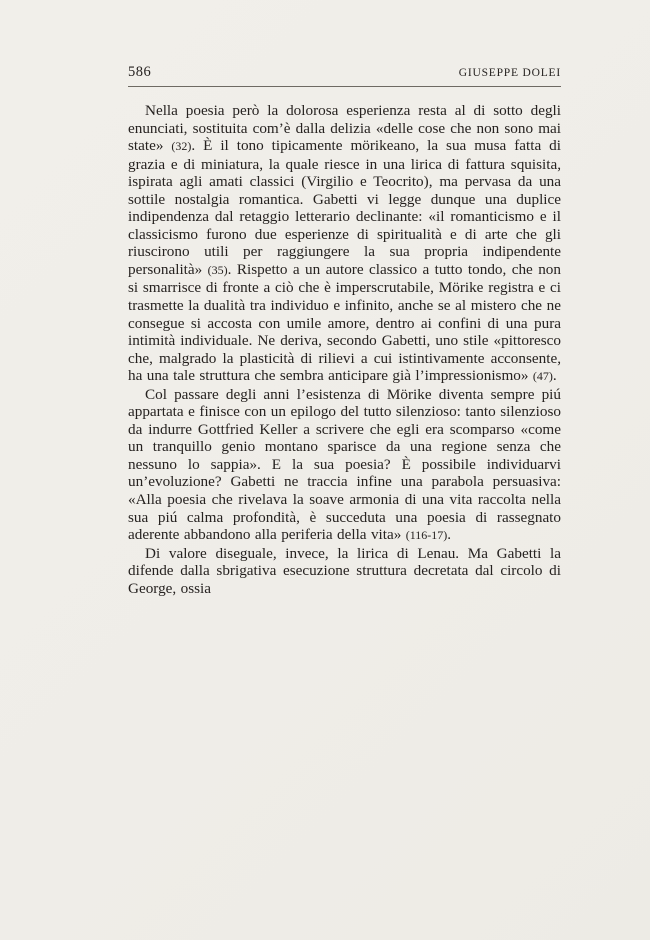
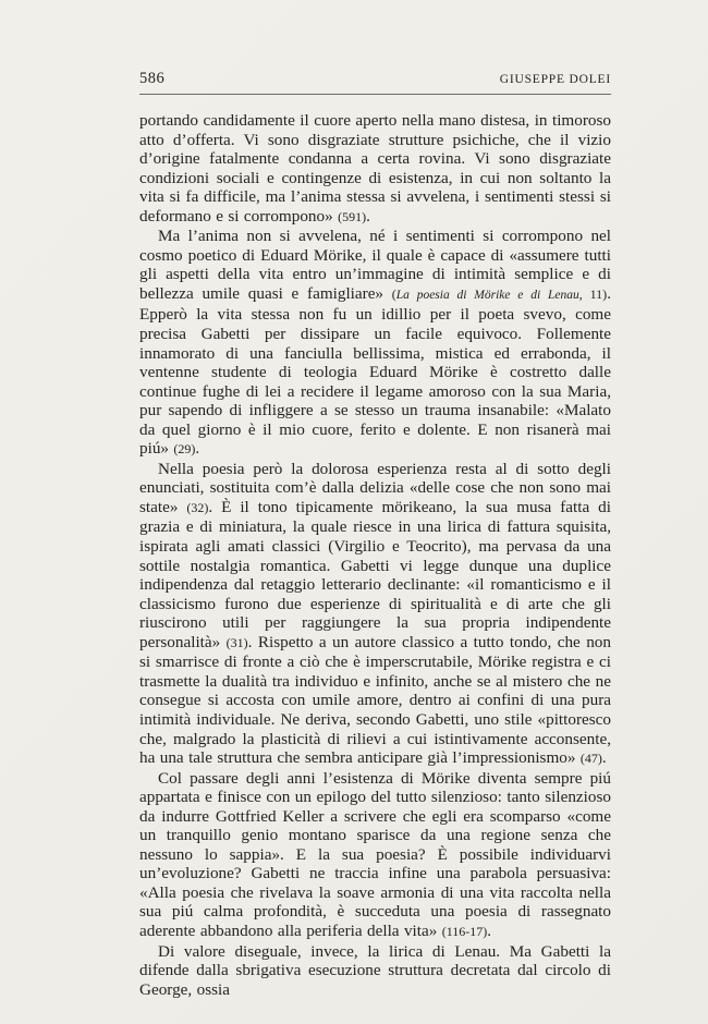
  586
  GIUSEPPE DOLEI
+ portando candidamente il cuore aperto nella mano distesa, in timoroso atto d’offerta. Vi sono disgraziate strutture psichiche, che il vizio d’origine fatalmente condanna a certa rovina. Vi sono disgraziate condizioni sociali e contingenze di esistenza, in cui non soltanto la vita si fa difficile, ma l’anima stessa si avvelena, i sentimenti stessi si deformano e si corrompono» (591).
+ Ma l’anima non si avvelena, né i sentimenti si corrompono nel cosmo poetico di Eduard Mörike, il quale è capace di «assumere tutti gli aspetti della vita entro un’immagine di intimità semplice e di bellezza umile quasi e famigliare» (La poesia di Mörike e di Lenau, 11). Epperò la vita stessa non fu un idillio per il poeta svevo, come precisa Gabetti per dissipare un facile equivoco. Follemente innamorato di una fanciulla bellissima, mistica ed errabonda, il ventenne studente di teologia Eduard Mörike è costretto dalle continue fughe di lei a recidere il legame amoroso con la sua Maria, pur sapendo di infliggere a se stesso un trauma insanabile: «Malato da quel giorno è il mio cuore, ferito e dolente. E non risanerà mai piú» (29).
- Nella poesia però la dolorosa esperienza resta al di sotto degli enunciati, sostituita com’è dalla delizia «delle cose che non sono mai state» (32). È il tono tipicamente mörikeano, la sua musa fatta di grazia e di miniatura, la quale riesce in una lirica di fattura squisita, ispirata agli amati classici (Virgilio e Teocrito), ma pervasa da una sottile nostalgia romantica. Gabetti vi legge dunque una duplice indipendenza dal retaggio letterario declinante: «il romanticismo e il classicismo furono due esperienze di spiritualità e di arte che gli riuscirono utili per raggiungere la sua propria indipendente personalità» (35). Rispetto a un autore classico a tutto tondo, che non si smarrisce di fronte a ciò che è imperscrutabile, Mörike registra e ci trasmette la dualità tra individuo e infinito, anche se al mistero che ne consegue si accosta con umile amore, dentro ai confini di una pura intimità individuale. Ne deriva, secondo Gabetti, uno stile «pittoresco che, malgrado la plasticità di rilievi a cui istintivamente acconsente, ha una tale struttura che sembra anticipare già l’impressionismo» (47).
+ Nella poesia però la dolorosa esperienza resta al di sotto degli enunciati, sostituita com’è dalla delizia «delle cose che non sono mai state» (32). È il tono tipicamente mörikeano, la sua musa fatta di grazia e di miniatura, la quale riesce in una lirica di fattura squisita, ispirata agli amati classici (Virgilio e Teocrito), ma pervasa da una sottile nostalgia romantica. Gabetti vi legge dunque una duplice indipendenza dal retaggio letterario declinante: «il romanticismo e il classicismo furono due esperienze di spiritualità e di arte che gli riuscirono utili per raggiungere la sua propria indipendente personalità» (31). Rispetto a un autore classico a tutto tondo, che non si smarrisce di fronte a ciò che è imperscrutabile, Mörike registra e ci trasmette la dualità tra individuo e infinito, anche se al mistero che ne consegue si accosta con umile amore, dentro ai confini di una pura intimità individuale. Ne deriva, secondo Gabetti, uno stile «pittoresco che, malgrado la plasticità di rilievi a cui istintivamente acconsente, ha una tale struttura che sembra anticipare già l’impressionismo» (47).
  Col passare degli anni l’esistenza di Mörike diventa sempre piú appartata e finisce con un epilogo del tutto silenzioso: tanto silenzioso da indurre Gottfried Keller a scrivere che egli era scomparso «come un tranquillo genio montano sparisce da una regione senza che nessuno lo sappia». E la sua poesia? È possibile individuarvi un’evoluzione? Gabetti ne traccia infine una parabola persuasiva: «Alla poesia che rivelava la soave armonia di una vita raccolta nella sua piú calma profondità, è succeduta una poesia di rassegnato aderente abbandono alla periferia della vita» (116-17).
  Di valore diseguale, invece, la lirica di Lenau. Ma Gabetti la difende dalla sbrigativa esecuzione struttura decretata dal circolo di George, ossia
